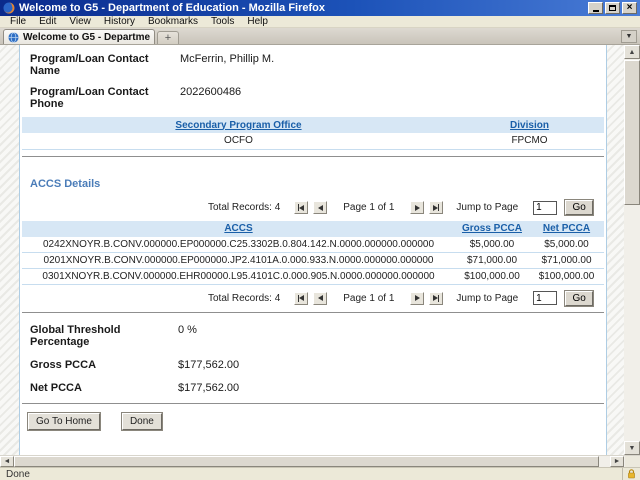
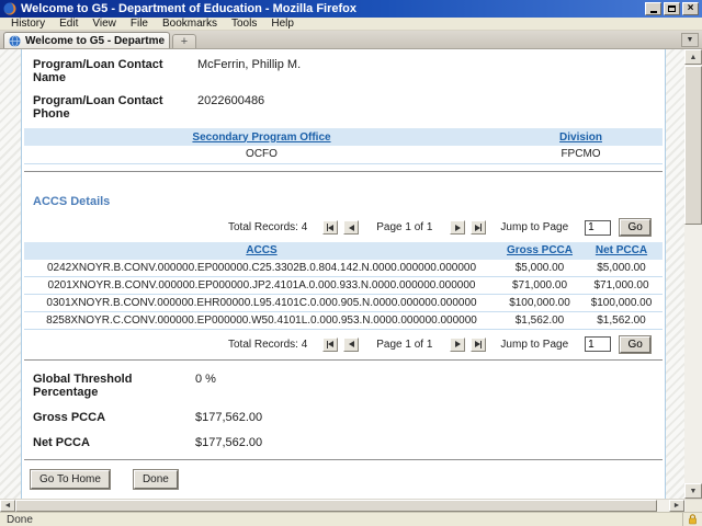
  Welcome to G5 - Department of Education - Mozilla Firefox
  ×
- File
+ History
  Edit
  View
- History
+ File
  Bookmarks
  Tools
  Help
  +
  Program/Loan Contact Name
  McFerrin, Phillip M.
  Program/Loan Contact Phone
  2022600486
  Secondary Program Office	Division
  OCFO	FPCMO
  ACCS Details
  Total Records: 4
  Page 1 of 1
  Jump to Page
  1
  Go
  ACCS	Gross PCCA	Net PCCA
  0242XNOYR.B.CONV.000000.EP000000.C25.3302B.0.804.142.N.0000.000000.000000	$5,000.00	$5,000.00
  0201XNOYR.B.CONV.000000.EP000000.JP2.4101A.0.000.933.N.0000.000000.000000	$71,000.00	$71,000.00
  0301XNOYR.B.CONV.000000.EHR00000.L95.4101C.0.000.905.N.0000.000000.000000	$100,000.00	$100,000.00
+ 8258XNOYR.C.CONV.000000.EP000000.W50.4101L.0.000.953.N.0000.000000.000000	$1,562.00	$1,562.00
  Total Records: 4
  Page 1 of 1
  Jump to Page
  1
  Go
  Global Threshold Percentage
  0 %
  Gross PCCA
  $177,562.00
  Net PCCA
  $177,562.00
  Go To Home
  Done
  Done
